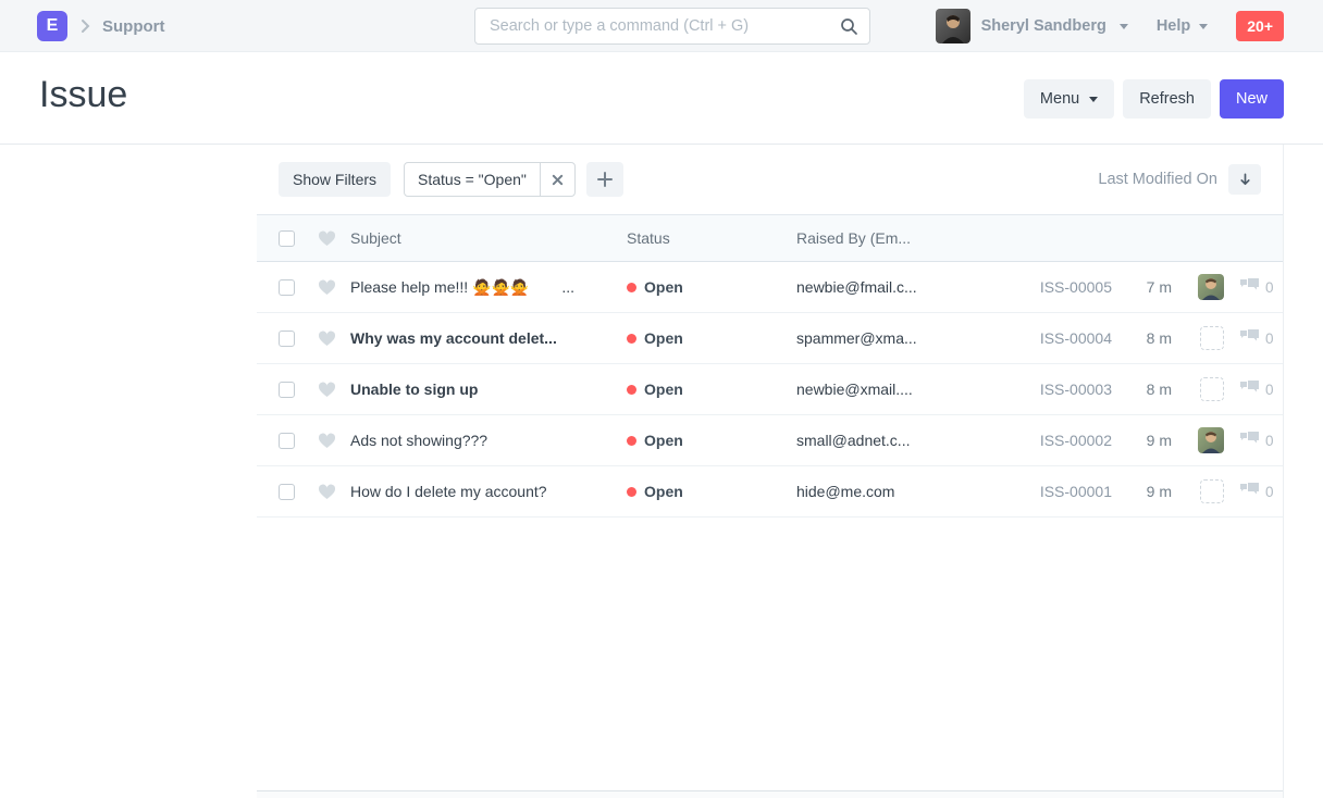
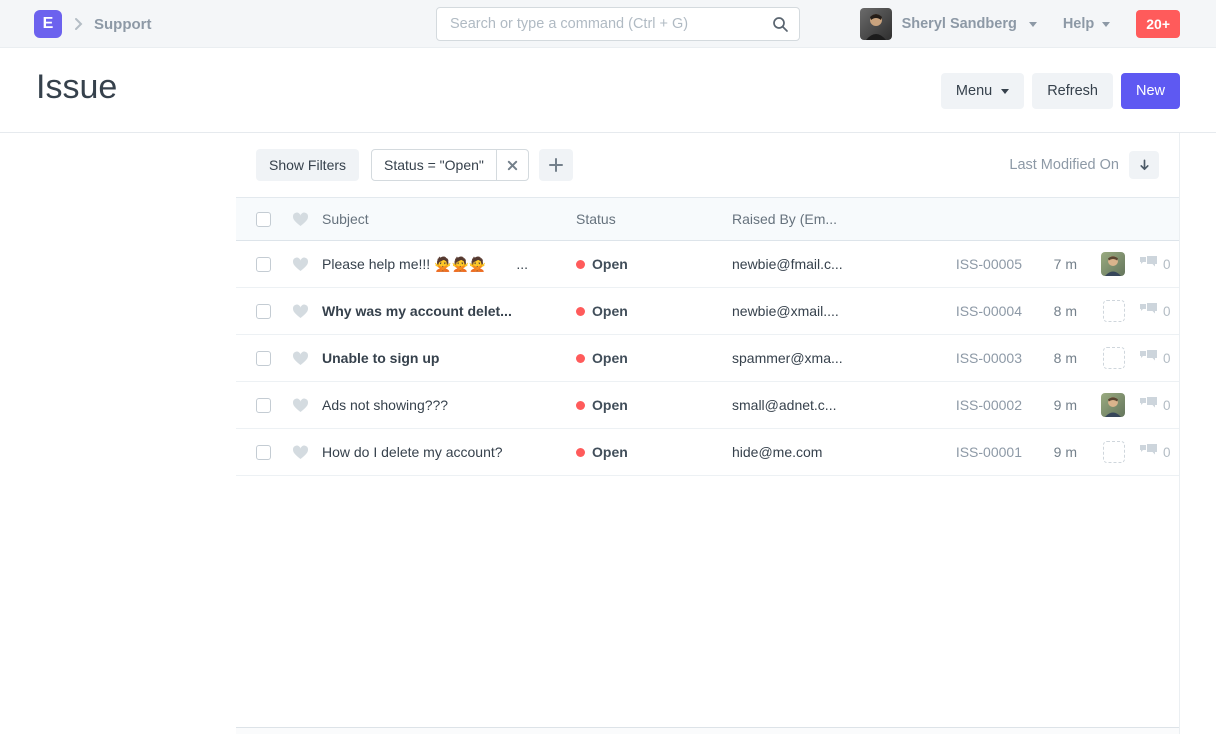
  E
  Support
  Search or type a command (Ctrl + G)
  Sheryl Sandberg
  Help
  20+
  Issue
  Menu
  Refresh
  New
  Show Filters
  Status = "Open"
  Last Modified On
  Subject
  Status
  Raised By (Em...
  Please help me!!! 🙅🙅🙅
  ...
  Open
  newbie@fmail.c...
  ISS-00005
  7 m
  0
  Why was my account delet...
  Open
- spammer@xma...
+ newbie@xmail....
  ISS-00004
  8 m
  0
  Unable to sign up
  Open
- newbie@xmail....
+ spammer@xma...
  ISS-00003
  8 m
  0
  Ads not showing???
  Open
  small@adnet.c...
  ISS-00002
  9 m
  0
  How do I delete my account?
  Open
  hide@me.com
  ISS-00001
  9 m
  0
